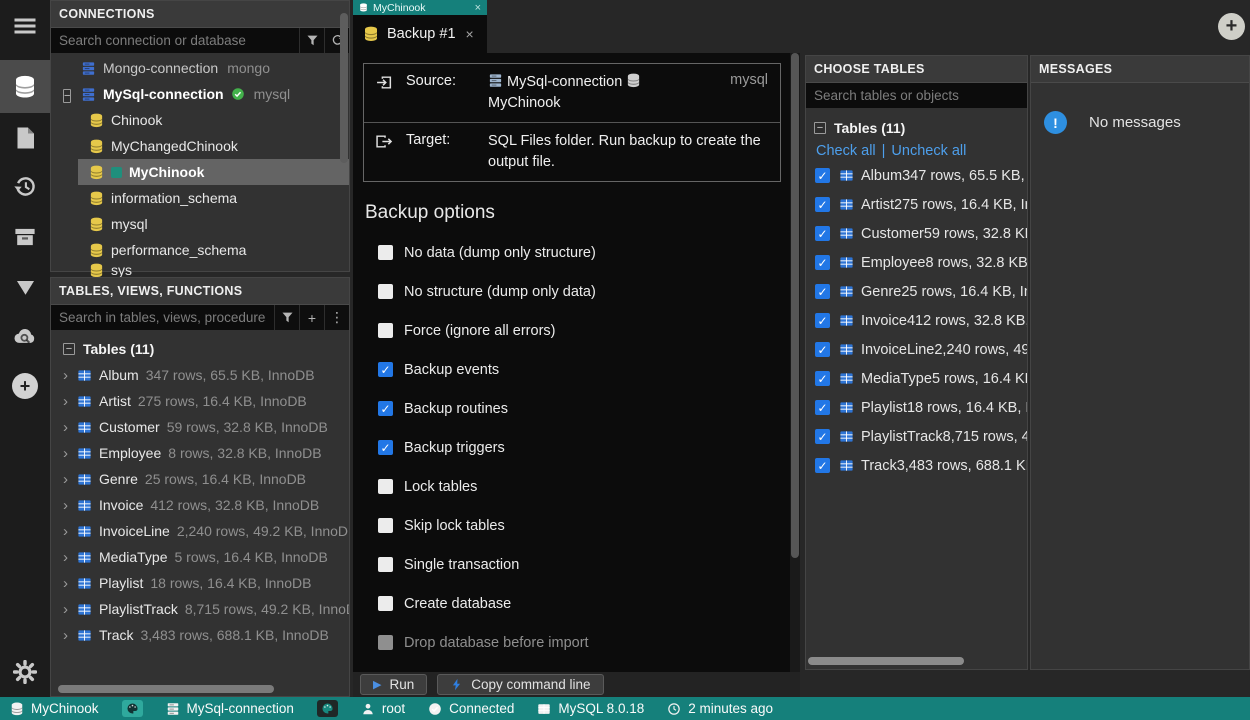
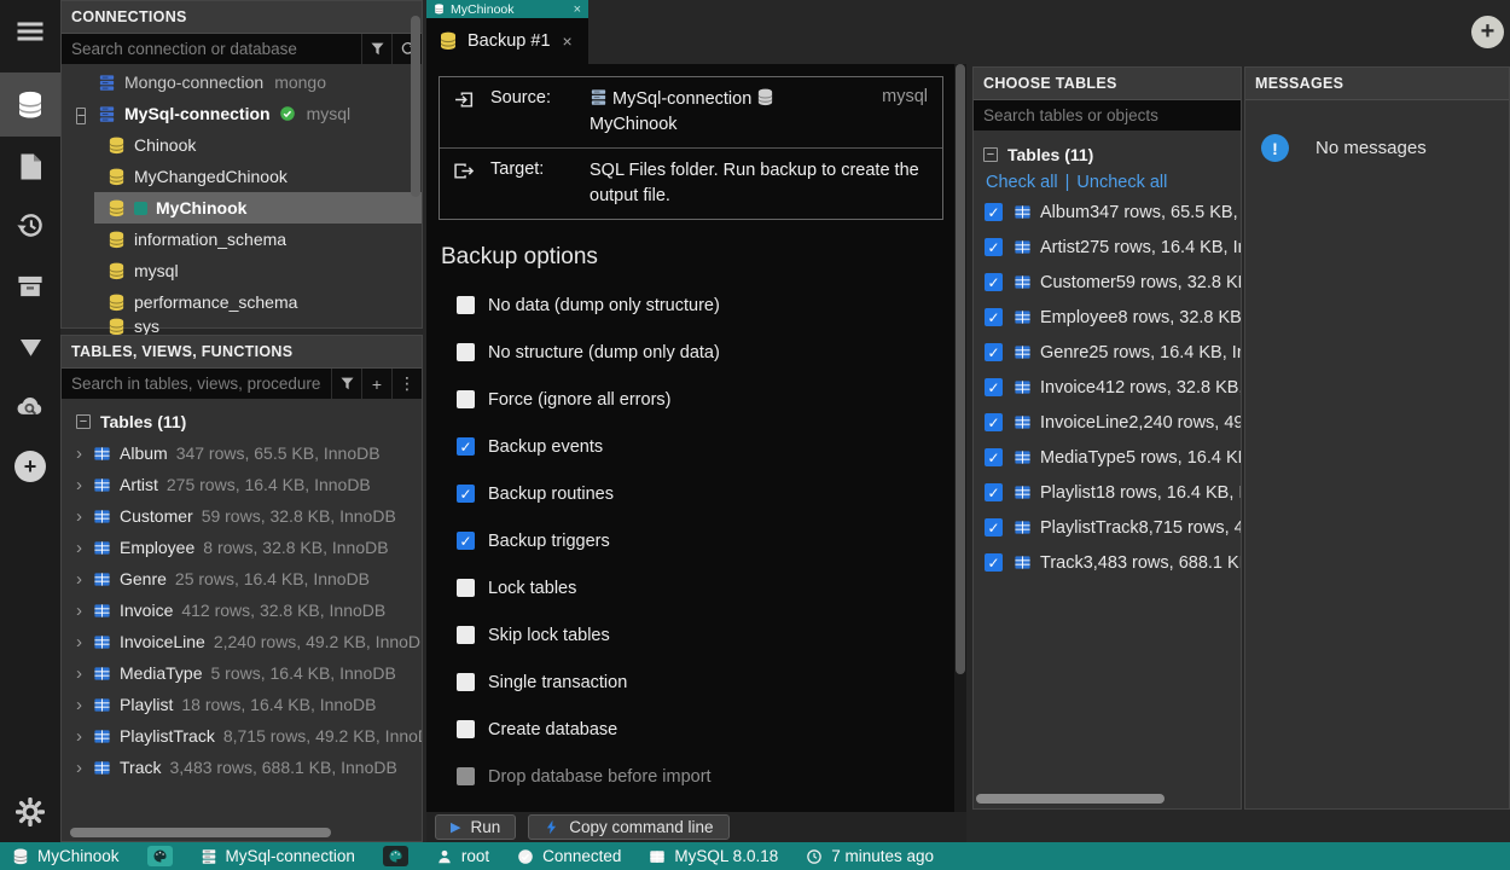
  +
  CONNECTIONS
  Search connection or database
  Mongo-connection
  mongo
  −
  MySql-connection
  mysql
  Chinook
  MyChangedChinook
  MyChinook
  information_schema
  mysql
  performance_schema
  sys
  TABLES, VIEWS, FUNCTIONS
  Search in tables, views, procedure
  +
  ⋮
  −
  Tables (11)
  ›
  Album
  347 rows, 65.5 KB, InnoDB
  ›
  Artist
  275 rows, 16.4 KB, InnoDB
  ›
  Customer
  59 rows, 32.8 KB, InnoDB
  ›
  Employee
  8 rows, 32.8 KB, InnoDB
  ›
  Genre
  25 rows, 16.4 KB, InnoDB
  ›
  Invoice
  412 rows, 32.8 KB, InnoDB
  ›
  InvoiceLine
  2,240 rows, 49.2 KB, InnoD
  ›
  MediaType
  5 rows, 16.4 KB, InnoDB
  ›
  Playlist
  18 rows, 16.4 KB, InnoDB
  ›
  PlaylistTrack
  8,715 rows, 49.2 KB, Inno
  ›
  Track
  3,483 rows, 688.1 KB, InnoDB
  MyChinook
  ×
  Backup #1
  ×
  Source:
  MySql-connection
  MyChinook
  mysql
  Target:
  SQL Files folder. Run backup to create the output file.
  Backup options
  No data (dump only structure)
  No structure (dump only data)
  Force (ignore all errors)
  Backup events
  Backup routines
  Backup triggers
  Lock tables
  Skip lock tables
  Single transaction
  Create database
  Drop database before import
  ▶
  Run
  Copy command line
  CHOOSE TABLES
  Search tables or objects
  −
  Tables (11)
  Check all
  |
  Uncheck all
  Album
  347 rows, 65.5 KB,
  Artist
  275 rows, 16.4 KB, I
  Customer
  Employee
  Genre
  25 rows, 16.4 KB, I
  Invoice
  InvoiceLine
  MediaType
  Playlist
  18 rows, 16.4 KB,
  PlaylistTrack
  Track
  MESSAGES
  !
  No messages
  +
  MyChinook
  MySql-connection
  root
  Connected
  MySQL 8.0.18
- 2 minutes ago
+ 7 minutes ago
